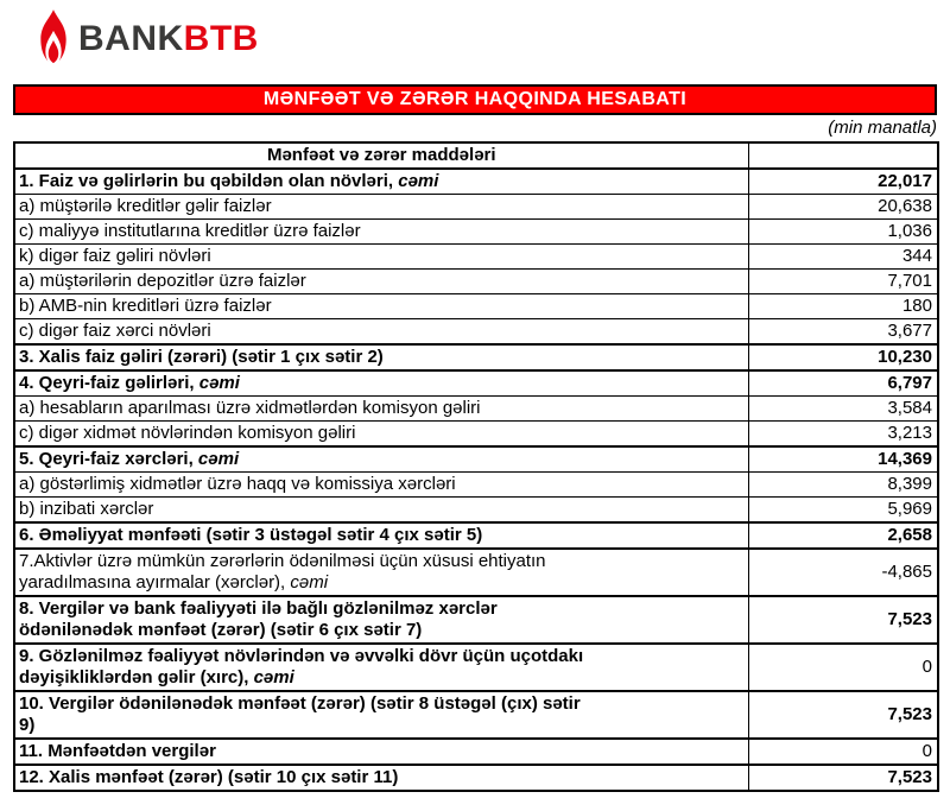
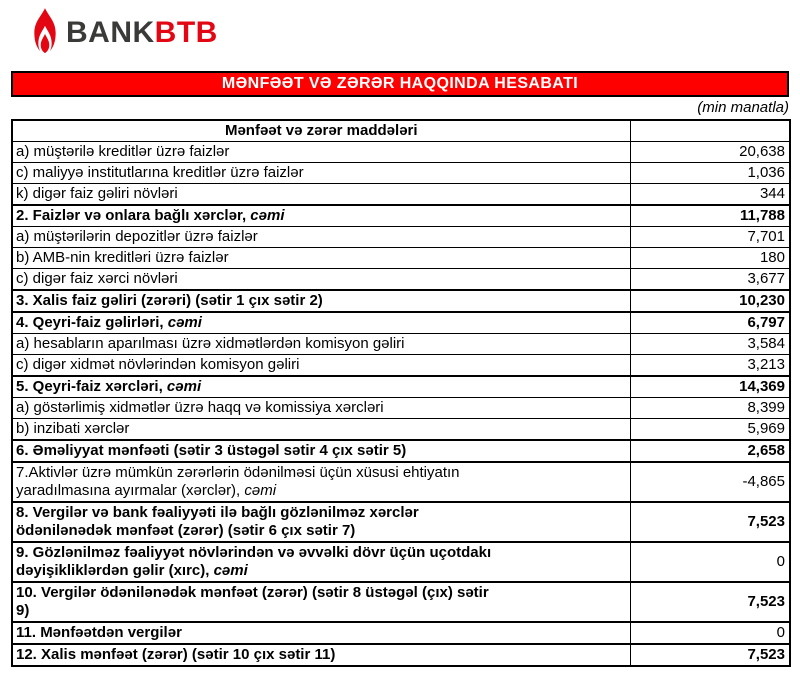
  BANKBTB
  MƏNFƏƏT VƏ ZƏRƏR HAQQINDA HESABATI
  (min manatla)
  Mənfəət və zərər maddələri
- 1. Faiz və gəlirlərin bu qəbildən olan növləri, cəmi	22,017
- a) müştərilə kreditlər gəlir faizlər	20,638
+ a) müştərilə kreditlər üzrə faizlər	20,638
  c) maliyyə institutlarına kreditlər üzrə faizlər	1,036
  k) digər faiz gəliri növləri	344
+ 2. Faizlər və onlara bağlı xərclər, cəmi	11,788
  a) müştərilərin depozitlər üzrə faizlər	7,701
  b) AMB-nin kreditləri üzrə faizlər	180
  c) digər faiz xərci növləri	3,677
  3. Xalis faiz gəliri (zərəri) (sətir 1 çıx sətir 2)	10,230
  4. Qeyri-faiz gəlirləri, cəmi	6,797
  a) hesabların aparılması üzrə xidmətlərdən komisyon gəliri	3,584
  c) digər xidmət növlərindən komisyon gəliri	3,213
  5. Qeyri-faiz xərcləri, cəmi	14,369
  a) göstərlimiş xidmətlər üzrə haqq və komissiya xərcləri	8,399
  b) inzibati xərclər	5,969
  6. Əməliyyat mənfəəti (sətir 3 üstəgəl sətir 4 çıx sətir 5)	2,658
  7.Aktivlər üzrə mümkün zərərlərin ödənilməsi üçün xüsusi ehtiyatınyaradılmasına ayırmalar (xərclər), cəmi	-4,865
  8. Vergilər və bank fəaliyyəti ilə bağlı gözlənilməz xərclərödənilənədək mənfəət (zərər) (sətir 6 çıx sətir 7)	7,523
  9. Gözlənilməz fəaliyyət növlərindən və əvvəlki dövr üçün uçotdakıdəyişikliklərdən gəlir (xırc), cəmi	0
  10. Vergilər ödənilənədək mənfəət (zərər) (sətir 8 üstəgəl (çıx) sətir9)	7,523
  11. Mənfəətdən vergilər	0
  12. Xalis mənfəət (zərər) (sətir 10 çıx sətir 11)	7,523
